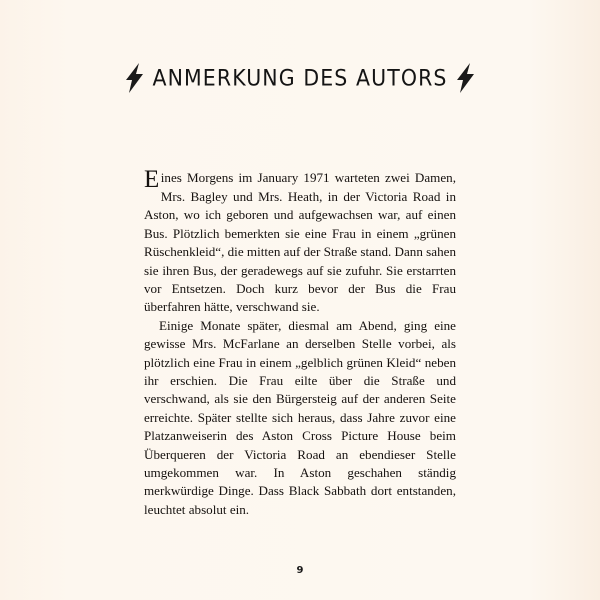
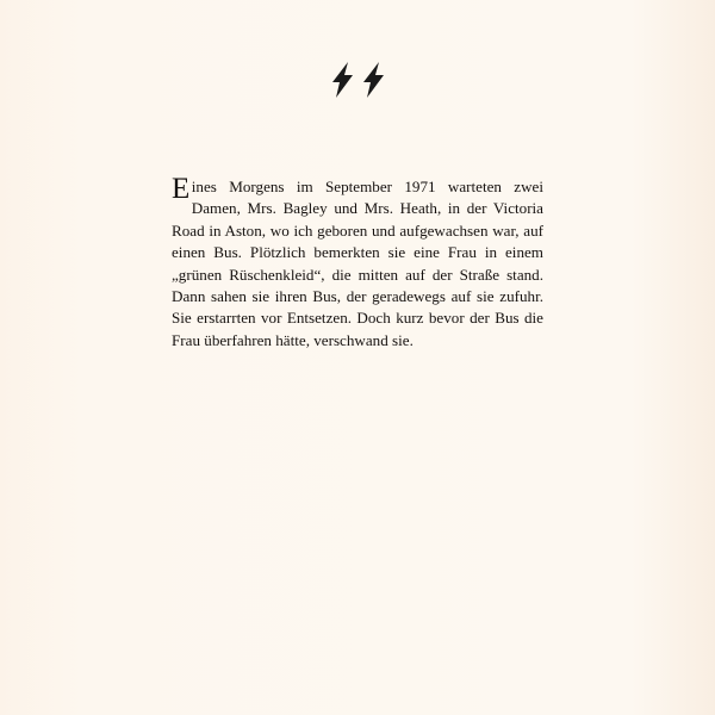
- ANMERKUNG DES AUTORS
  E
- ines Morgens im January 1971 warteten zwei Damen, Mrs. Bagley und Mrs. Heath, in der Victoria Road in Aston, wo ich geboren und aufgewachsen war, auf einen Bus. Plötzlich bemerkten sie eine Frau in einem „grünen Rüschenkleid“, die mitten auf der Straße stand. Dann sahen sie ihren Bus, der geradewegs auf sie zufuhr. Sie erstarrten vor Entsetzen. Doch kurz bevor der Bus die Frau überfahren hätte, verschwand sie.
+ ines Morgens im September 1971 warteten zwei Damen, Mrs. Bagley und Mrs. Heath, in der Victoria Road in Aston, wo ich geboren und aufgewachsen war, auf einen Bus. Plötzlich bemerkten sie eine Frau in einem „grünen Rüschenkleid“, die mitten auf der Straße stand. Dann sahen sie ihren Bus, der geradewegs auf sie zufuhr. Sie erstarrten vor Entsetzen. Doch kurz bevor der Bus die Frau überfahren hätte, verschwand sie.
- Einige Monate später, diesmal am Abend, ging eine gewisse Mrs. McFarlane an derselben Stelle vorbei, als plötzlich eine Frau in einem „gelblich grünen Kleid“ neben ihr erschien. Die Frau eilte über die Straße und verschwand, als sie den Bürgersteig auf der anderen Seite erreichte. Später stellte sich heraus, dass Jahre zuvor eine Platzanweiserin des Aston Cross Picture House beim Überqueren der Victoria Road an ebendieser Stelle umgekommen war. In Aston geschahen ständig merkwürdige Dinge. Dass Black Sabbath dort entstanden, leuchtet absolut ein.
- 9
